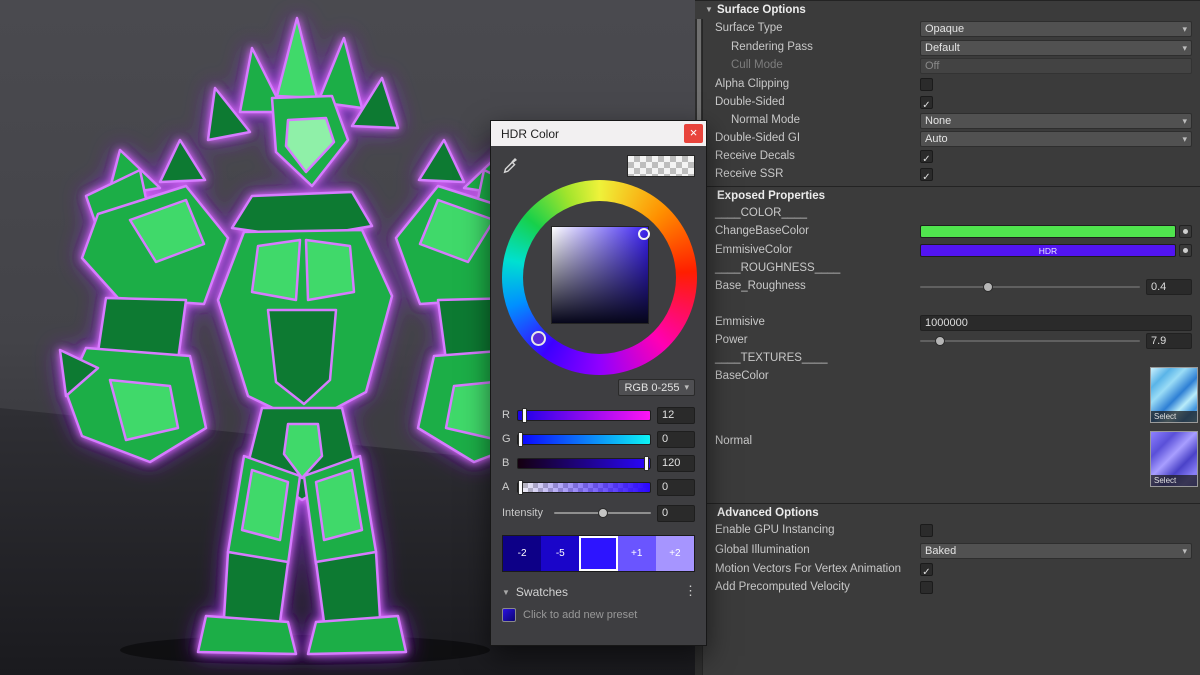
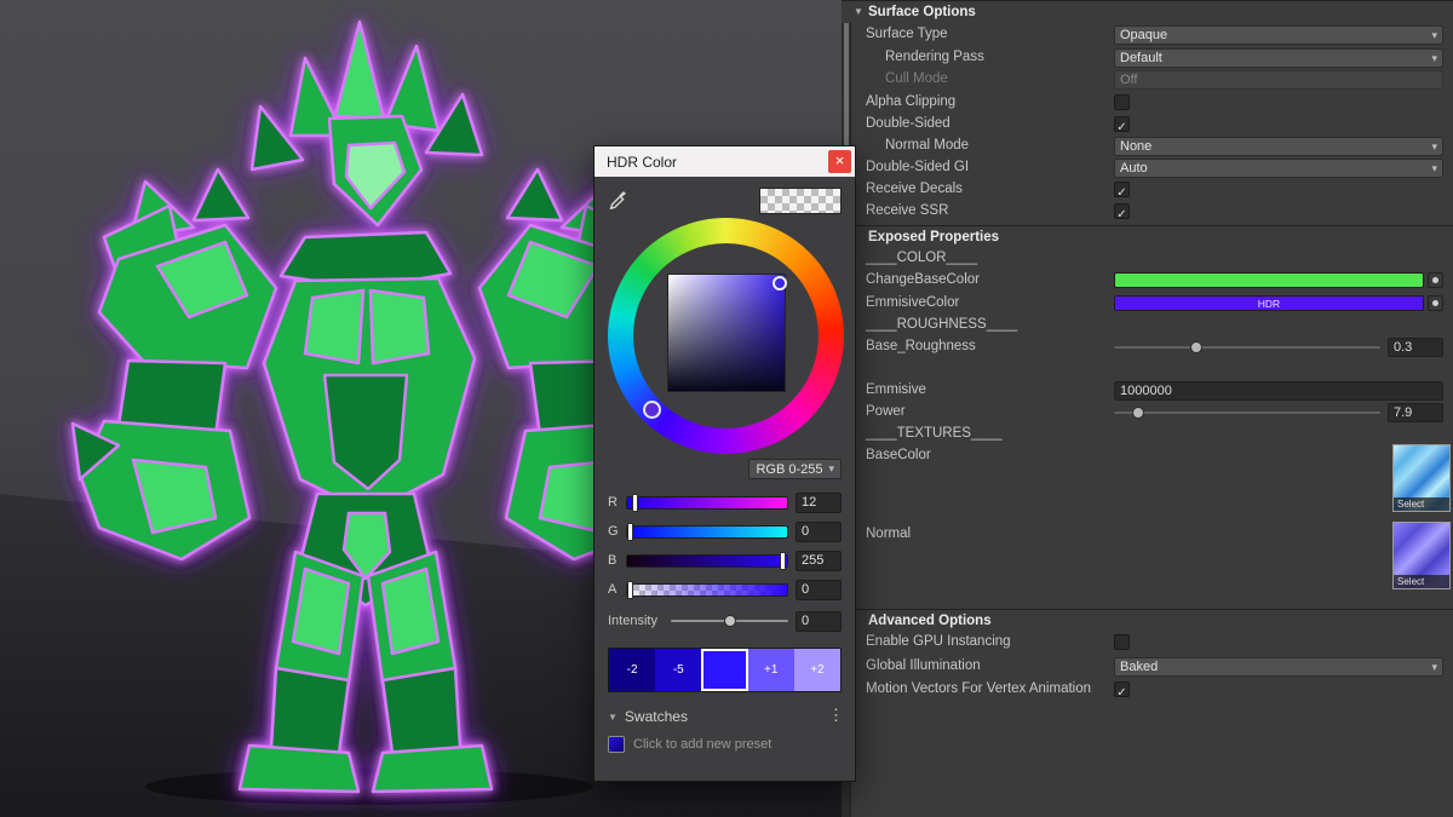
  ▼
  Surface Options
  Surface Type
  Opaque
  ▾
  Rendering Pass
  Default
  ▾
  Cull Mode
  Off
  Alpha Clipping
  Double-Sided
  ✓
  Normal Mode
  None
  ▾
  Double-Sided GI
  Auto
  ▾
  Receive Decals
  ✓
  Receive SSR
  ✓
  Exposed Properties
  ____COLOR____
  ChangeBaseColor
  EmmisiveColor
  HDR
  ____ROUGHNESS____
  Base_Roughness
- 0.4
+ 0.3
  Emmisive
  1000000
  Power
  7.9
  ____TEXTURES____
  BaseColor
  Select
  Normal
  Select
  Advanced Options
  Enable GPU Instancing
  Global Illumination
  Baked
  ▾
  Motion Vectors For Vertex Animation
  ✓
- Add Precomputed Velocity
  HDR Color
  ×
  RGB 0-255
  ▾
  R
  12
  G
  0
  B
- 120
+ 255
  A
  0
  Intensity
  0
  -2
  -5
  +1
  +2
  ▼
  Swatches
  ⋮
  Click to add new preset
